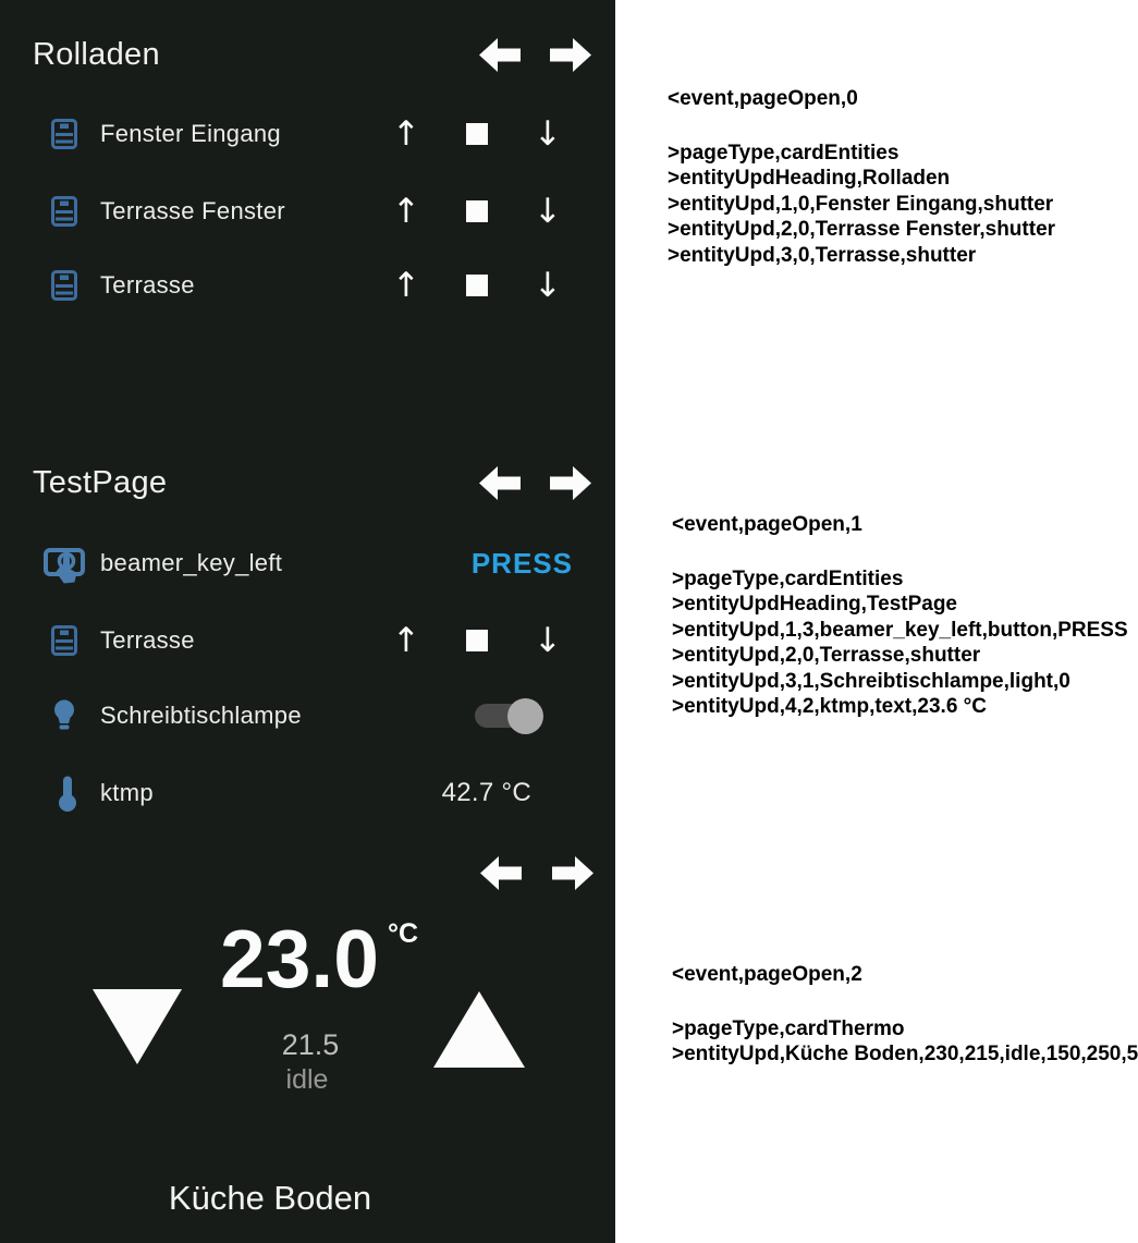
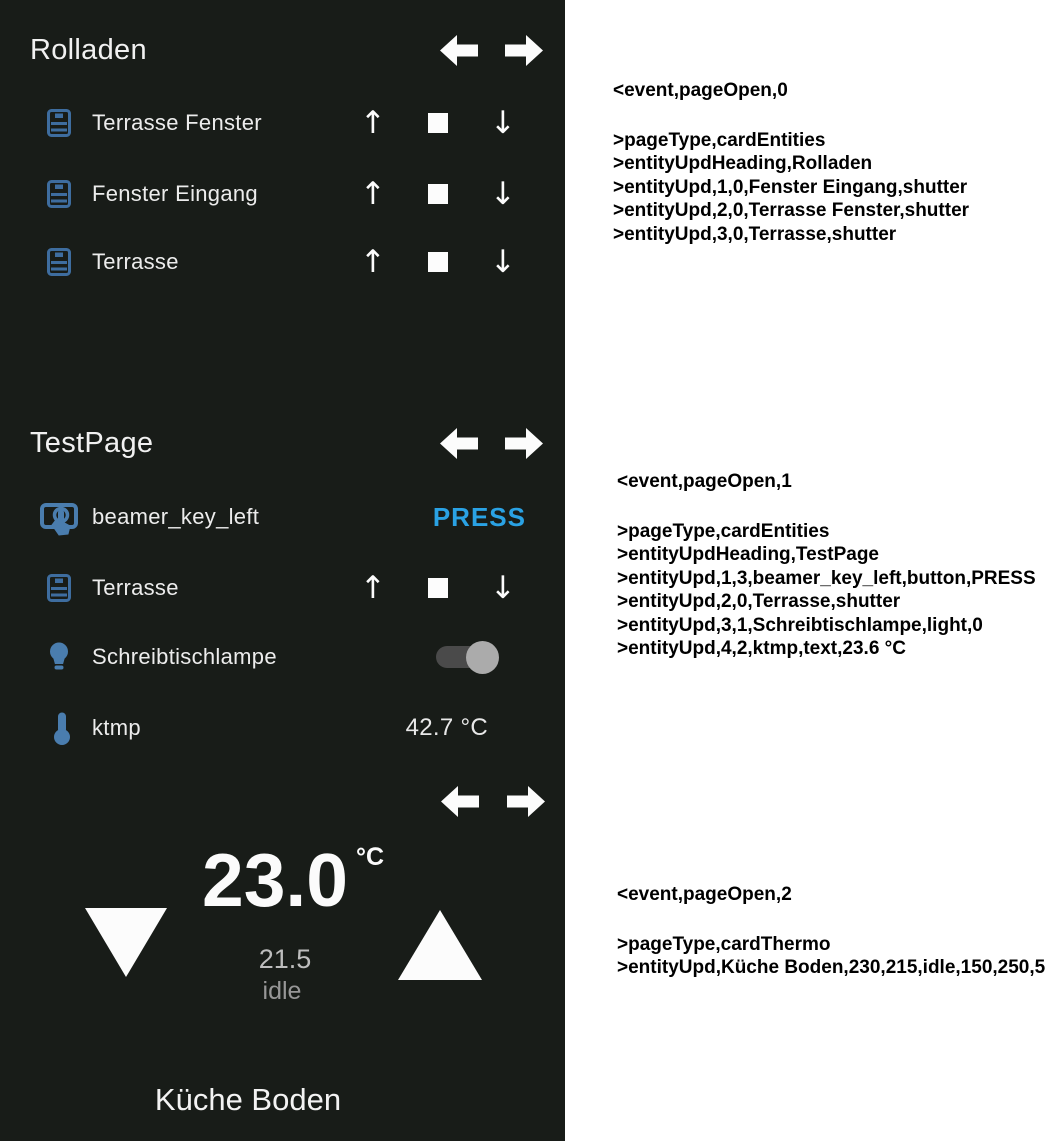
  Rolladen
- Fenster Eingang
+ Terrasse Fenster
  ↑
  ↓
- Terrasse Fenster
+ Fenster Eingang
  ↑
  ↓
  Terrasse
  ↑
  ↓
  TestPage
  beamer_key_left
  PRESS
  Terrasse
  ↑
  ↓
  Schreibtischlampe
  ktmp
  42.7 °C
  23.0
  °C
  21.5
  idle
  Küche Boden
  <event,pageOpen,0
  >pageType,cardEntities
  >entityUpdHeading,Rolladen
  >entityUpd,1,0,Fenster Eingang,shutter
  >entityUpd,2,0,Terrasse Fenster,shutter
  >entityUpd,3,0,Terrasse,shutter
  <event,pageOpen,1
  >pageType,cardEntities
  >entityUpdHeading,TestPage
  >entityUpd,1,3,beamer_key_left,button,PRESS
  >entityUpd,2,0,Terrasse,shutter
  >entityUpd,3,1,Schreibtischlampe,light,0
  >entityUpd,4,2,ktmp,text,23.6 °C
  <event,pageOpen,2
  >pageType,cardThermo
  >entityUpd,Küche Boden,230,215,idle,150,250,5
